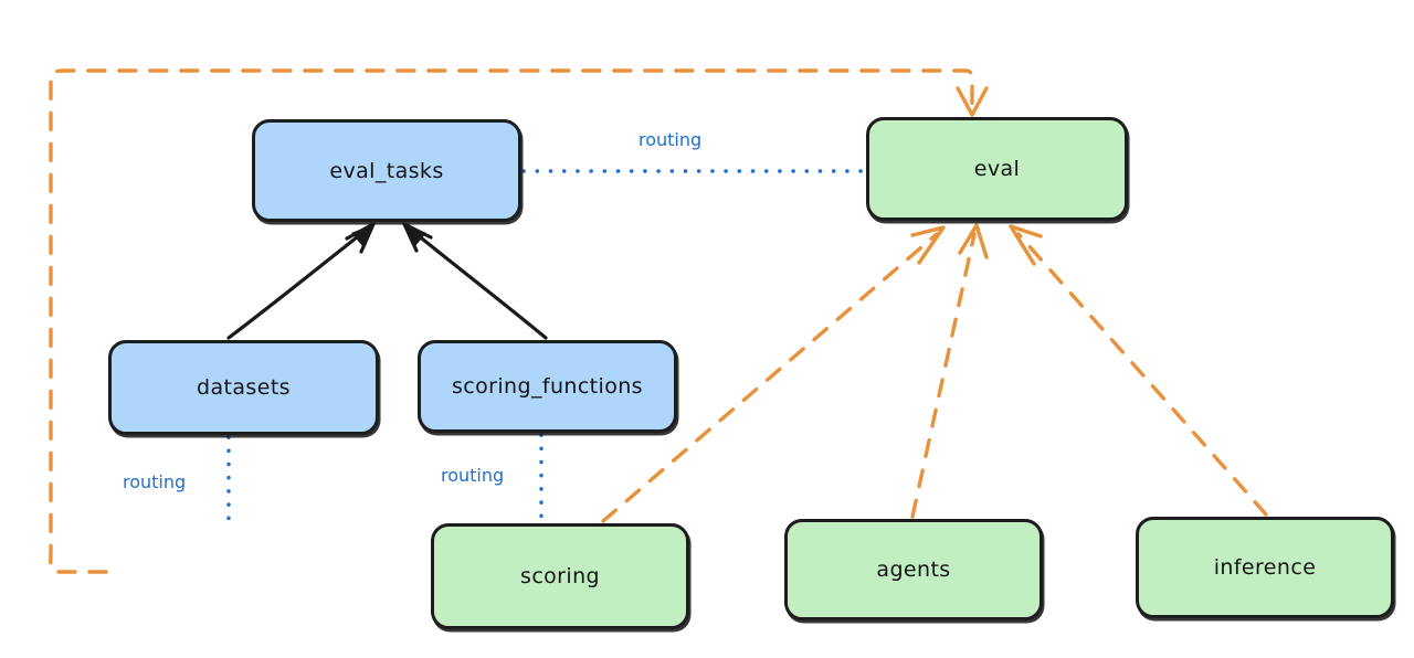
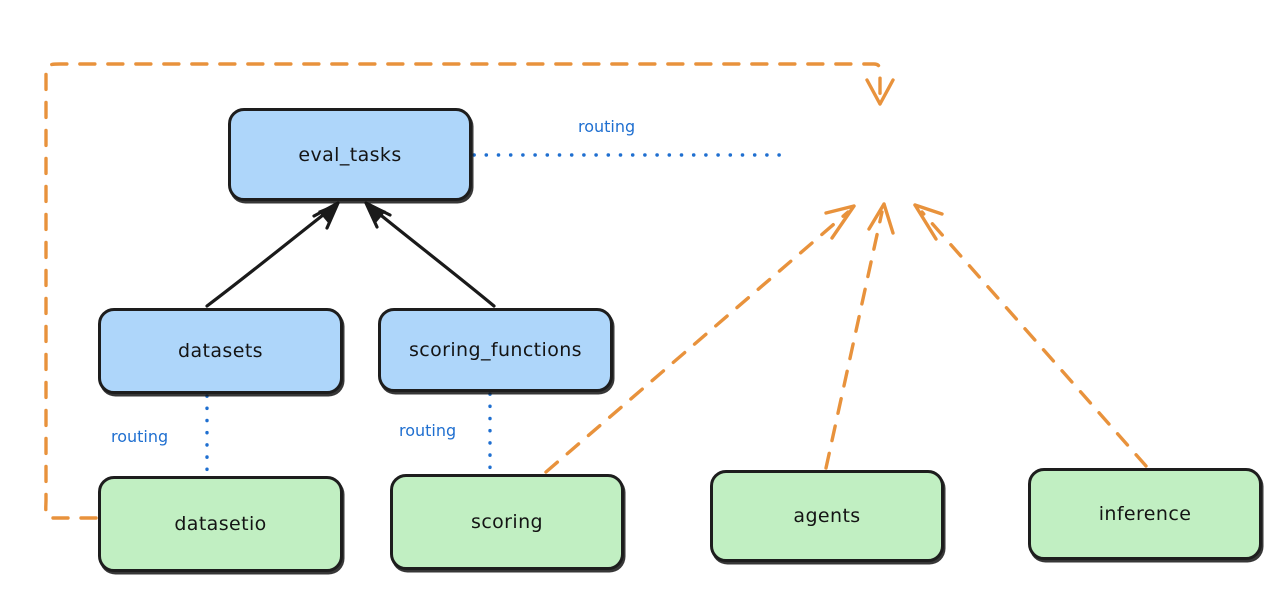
  eval_tasks
- eval
  datasets
  scoring_functions
+ datasetio
  scoring
  agents
  inference
  routing
  routing
  routing
